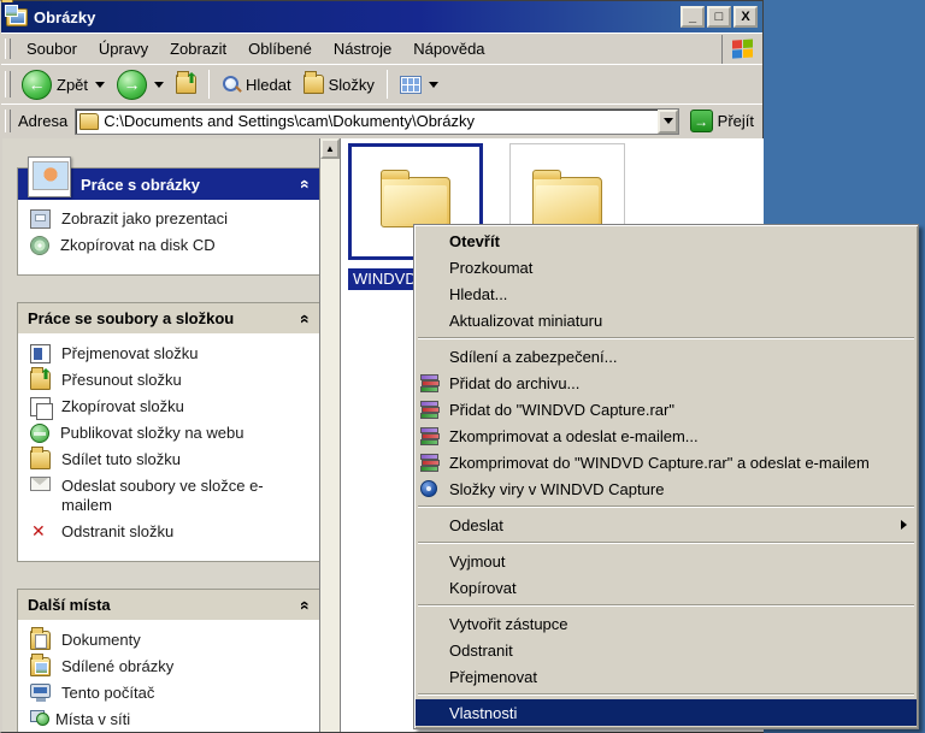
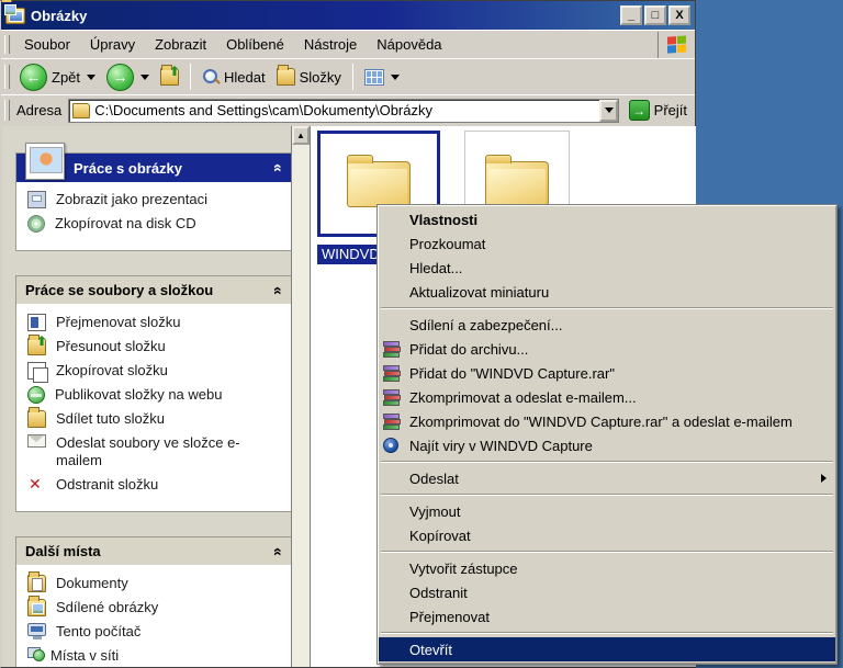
  Obrázky
  _
  □
  X
  Soubor
  Úpravy
  Zobrazit
  Oblíbené
  Nástroje
  Nápověda
  ←
  Zpět
  →
  Hledat
  Složky
  Adresa
  C:\Documents and Settings\cam\Dokumenty\Obrázky
  →
  Přejít
  Práce s obrázky
  Zobrazit jako prezentaci
  Zkopírovat na disk CD
  Práce se soubory a složkou
  Přejmenovat složku
  Přesunout složku
  Zkopírovat složku
  Publikovat složky na webu
  Sdílet tuto složku
  Odeslat soubory ve složce e-mailem
  Odstranit složku
  Další místa
  Dokumenty
  Sdílené obrázky
  Tento počítač
  Místa v síti
  ▲
- Otevřít
+ Vlastnosti
  Prozkoumat
  Hledat...
  Aktualizovat miniaturu
  Sdílení a zabezpečení...
  Přidat do archivu...
  Přidat do "WINDVD Capture.rar"
  Zkomprimovat a odeslat e-mailem...
  Zkomprimovat do "WINDVD Capture.rar" a odeslat e-mailem
- Složky viry v WINDVD Capture
+ Najít viry v WINDVD Capture
  Odeslat
  Vyjmout
  Kopírovat
  Vytvořit zástupce
  Odstranit
  Přejmenovat
- Vlastnosti
+ Otevřít
